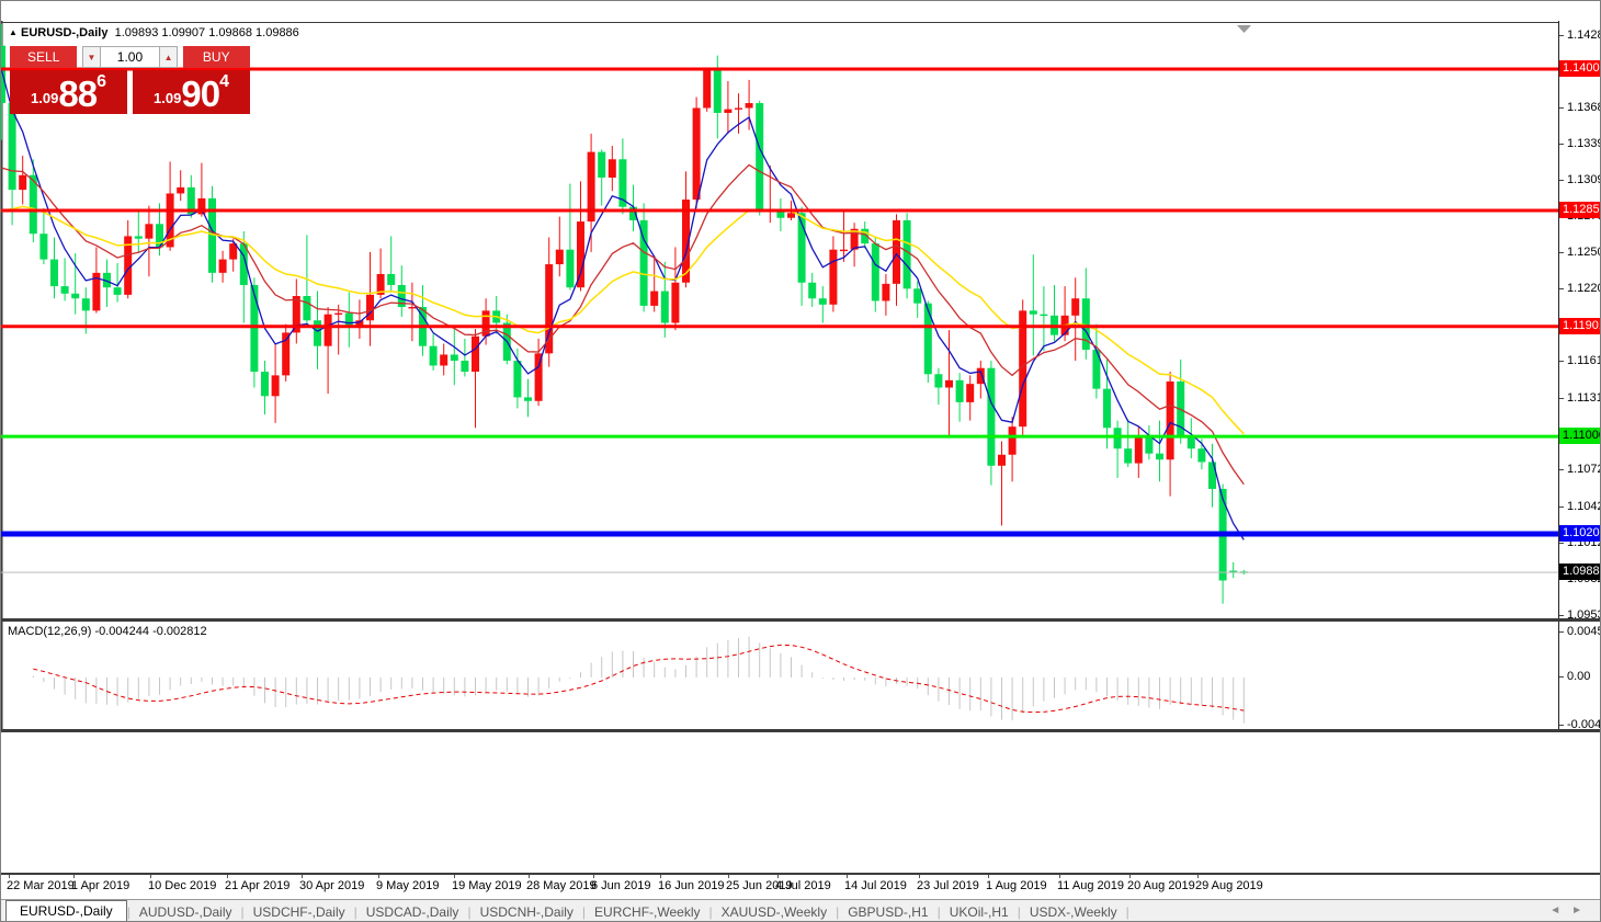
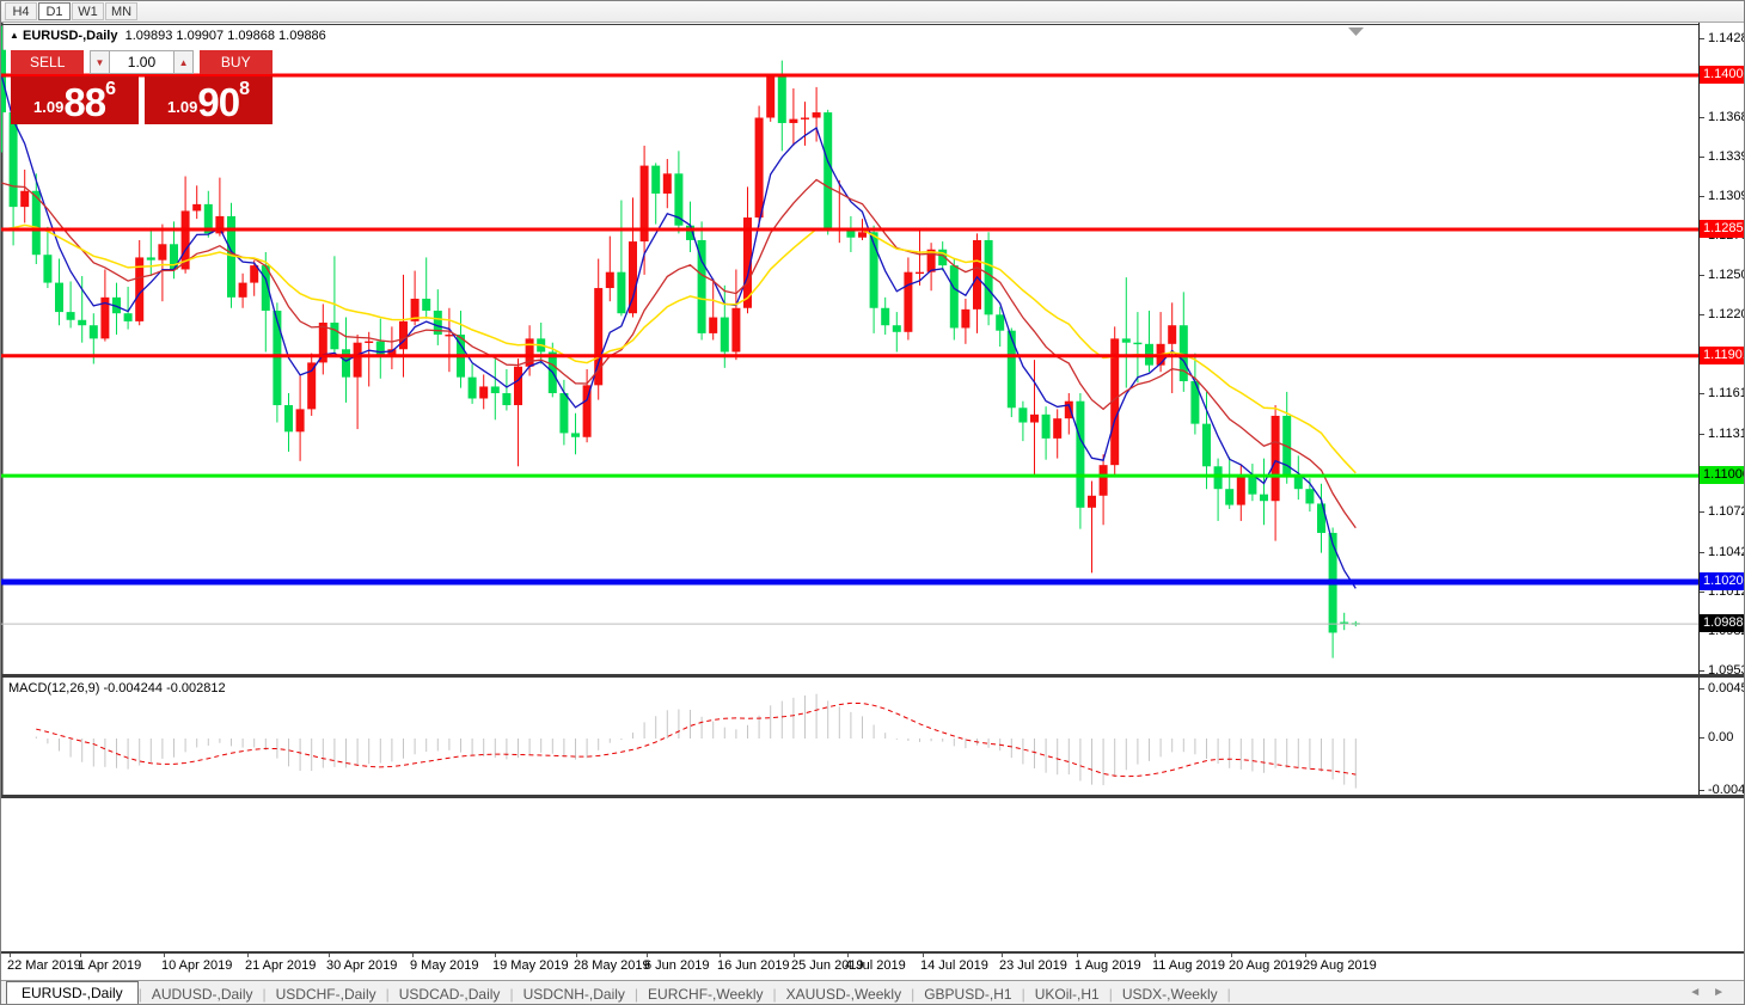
+ H4
+ D1
+ W1
+ MN
  ▲ EURUSD-,Daily 1.09893 1.09907 1.09868 1.09886
  SELL
  ▼
  1.00
  ▲
  BUY
  1.09
  88
  6
  1.09
  90
- 4
+ 8
  1.142
  1.136
  1.133
  1.130
  1.125
  1.122
  1.1161
  1.1131
  1.107
  1.104
  1.101
  1.095
  1.1400
  1.1285
  1.1190
  1.1100
  1.1020
  1.0988
  MACD(12,26,9) -0.004244 -0.002812
  0.00
  22 Mar 2019
  1 Apr 2019
- 10 Dec 2019
+ 10 Apr 2019
  21 Apr 2019
  30 Apr 2019
  9 May 2019
  19 May 2019
  28 May 2019
  6 Jun 2019
  16 Jun 2019
  25 Jun 2019
  4 Jul 2019
  14 Jul 2019
  23 Jul 2019
  1 Aug 2019
  11 Aug 2019
  20 Aug 2019
  29 Aug 2019
  EURUSD-,Daily
  |
  AUDUSD-,Daily
  |
  USDCHF-,Daily
  |
  USDCAD-,Daily
  |
  USDCNH-,Daily
  |
  EURCHF-,Weekly
  |
  XAUUSD-,Weekly
  |
  GBPUSD-,H1
  |
  UKOil-,H1
  |
  USDX-,Weekly
  |
  ◄►
